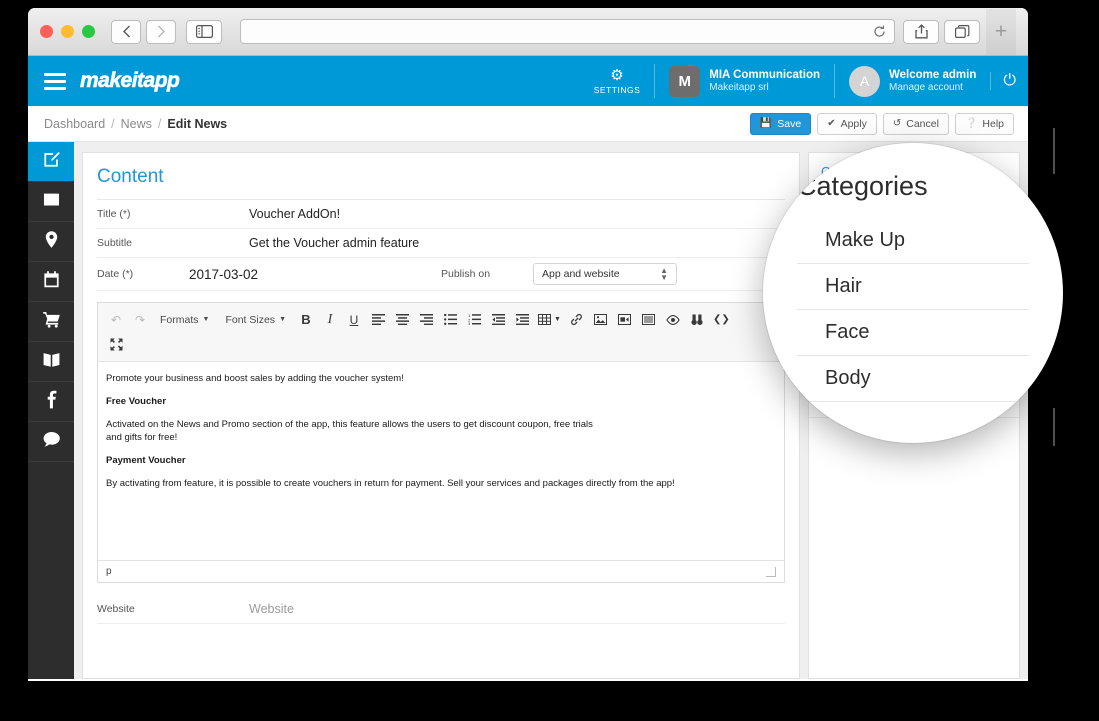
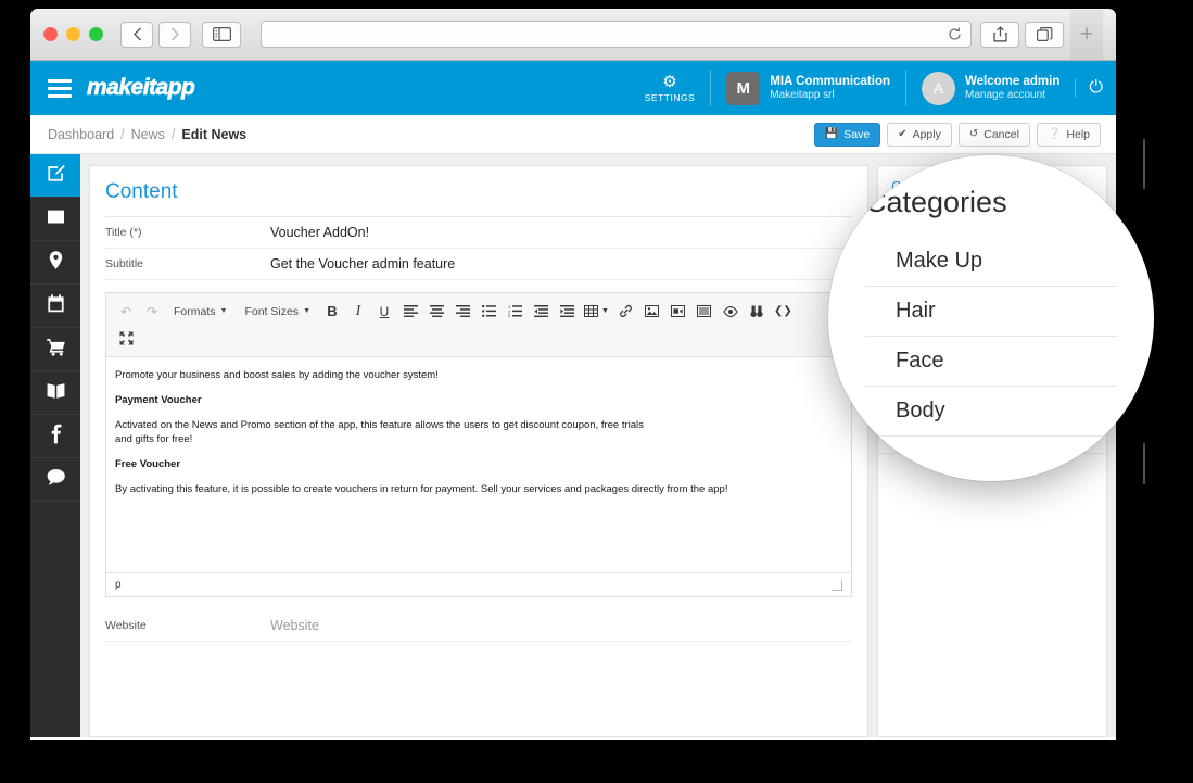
  +
  makeitapp
  ⚙
  SETTINGS
  M
  MIA Communication
  Makeitapp srl
  A
  Welcome admin
  Manage account
  ⏻
  Dashboard
  /
  News
  /
  Edit News
  💾
  Save
  ✔
  Apply
  ↺
  Cancel
  ❔
  Help
  Content
  Title (*)
  Voucher AddOn!
  Subtitle
  Get the Voucher admin feature
- Date (*)
- 2017-03-02
- Publish on
- App and website
- ▲
- ▼
  ↶
  ↷
  Formats
  Font Sizes
  B
  I
  U
  ❮❯
  Promote your business and boost sales by adding the voucher system!
- Free Voucher
+ Payment Voucher
  Activated on the News and Promo section of the app, this feature allows the users to get discount coupon, free trials and gifts for free!
- Payment Voucher
+ Free Voucher
- By activating from feature, it is possible to create vouchers in return for payment. Sell your services and packages directly from the app!
+ By activating this feature, it is possible to create vouchers in return for payment. Sell your services and packages directly from the app!
  p
  Website
  Website
  Categories
  Make Up
  Hair
  Face
  Body
